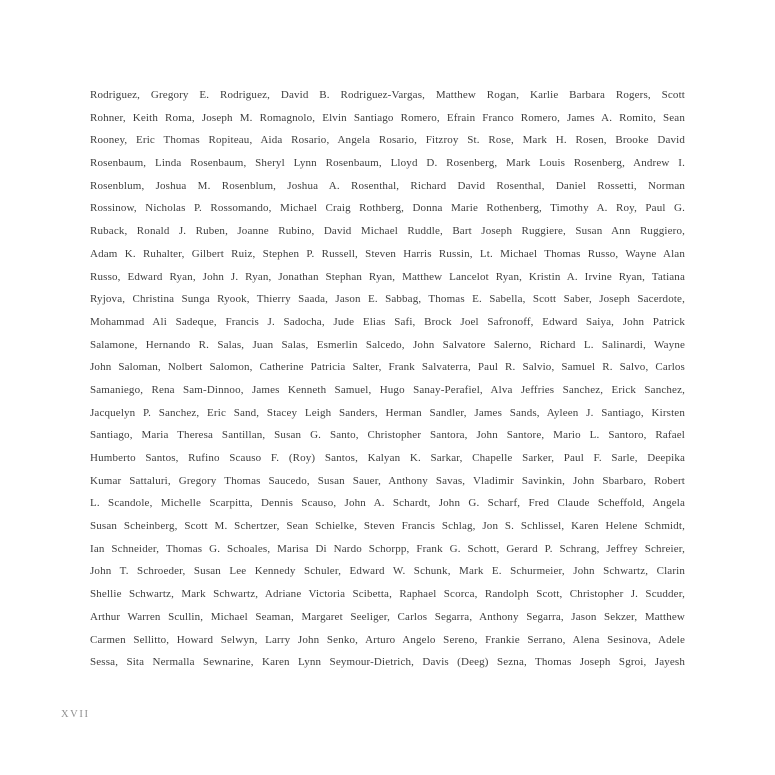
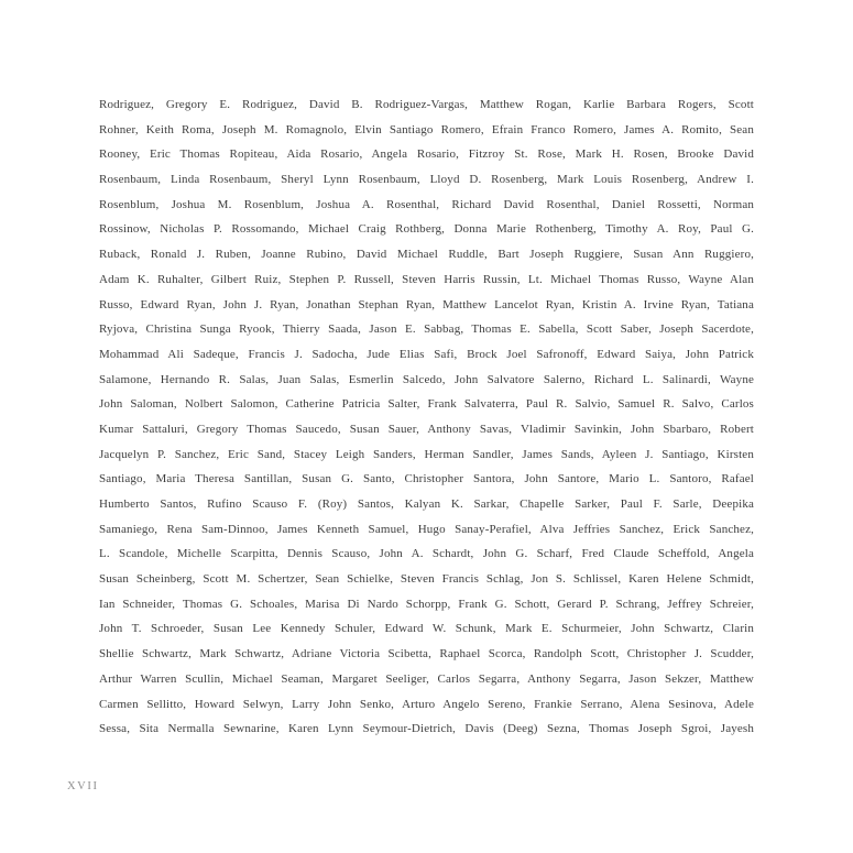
  Rodriguez, Gregory E. Rodriguez, David B. Rodriguez-Vargas, Matthew Rogan, Karlie Barbara Rogers, Scott
  Rohner, Keith Roma, Joseph M. Romagnolo, Elvin Santiago Romero, Efrain Franco Romero, James A. Romito, Sean
  Rooney, Eric Thomas Ropiteau, Aida Rosario, Angela Rosario, Fitzroy St. Rose, Mark H. Rosen, Brooke David
  Rosenbaum, Linda Rosenbaum, Sheryl Lynn Rosenbaum, Lloyd D. Rosenberg, Mark Louis Rosenberg, Andrew I.
  Rosenblum, Joshua M. Rosenblum, Joshua A. Rosenthal, Richard David Rosenthal, Daniel Rossetti, Norman
  Rossinow, Nicholas P. Rossomando, Michael Craig Rothberg, Donna Marie Rothenberg, Timothy A. Roy, Paul G.
  Ruback, Ronald J. Ruben, Joanne Rubino, David Michael Ruddle, Bart Joseph Ruggiere, Susan Ann Ruggiero,
  Adam K. Ruhalter, Gilbert Ruiz, Stephen P. Russell, Steven Harris Russin, Lt. Michael Thomas Russo, Wayne Alan
  Russo, Edward Ryan, John J. Ryan, Jonathan Stephan Ryan, Matthew Lancelot Ryan, Kristin A. Irvine Ryan, Tatiana
  Ryjova, Christina Sunga Ryook, Thierry Saada, Jason E. Sabbag, Thomas E. Sabella, Scott Saber, Joseph Sacerdote,
  Mohammad Ali Sadeque, Francis J. Sadocha, Jude Elias Safi, Brock Joel Safronoff, Edward Saiya, John Patrick
  Salamone, Hernando R. Salas, Juan Salas, Esmerlin Salcedo, John Salvatore Salerno, Richard L. Salinardi, Wayne
  John Saloman, Nolbert Salomon, Catherine Patricia Salter, Frank Salvaterra, Paul R. Salvio, Samuel R. Salvo, Carlos
- Samaniego, Rena Sam-Dinnoo, James Kenneth Samuel, Hugo Sanay-Perafiel, Alva Jeffries Sanchez, Erick Sanchez,
+ Kumar Sattaluri, Gregory Thomas Saucedo, Susan Sauer, Anthony Savas, Vladimir Savinkin, John Sbarbaro, Robert
  Jacquelyn P. Sanchez, Eric Sand, Stacey Leigh Sanders, Herman Sandler, James Sands, Ayleen J. Santiago, Kirsten
  Santiago, Maria Theresa Santillan, Susan G. Santo, Christopher Santora, John Santore, Mario L. Santoro, Rafael
  Humberto Santos, Rufino Scauso F. (Roy) Santos, Kalyan K. Sarkar, Chapelle Sarker, Paul F. Sarle, Deepika
- Kumar Sattaluri, Gregory Thomas Saucedo, Susan Sauer, Anthony Savas, Vladimir Savinkin, John Sbarbaro, Robert
+ Samaniego, Rena Sam-Dinnoo, James Kenneth Samuel, Hugo Sanay-Perafiel, Alva Jeffries Sanchez, Erick Sanchez,
  L. Scandole, Michelle Scarpitta, Dennis Scauso, John A. Schardt, John G. Scharf, Fred Claude Scheffold, Angela
  Susan Scheinberg, Scott M. Schertzer, Sean Schielke, Steven Francis Schlag, Jon S. Schlissel, Karen Helene Schmidt,
  Ian Schneider, Thomas G. Schoales, Marisa Di Nardo Schorpp, Frank G. Schott, Gerard P. Schrang, Jeffrey Schreier,
  John T. Schroeder, Susan Lee Kennedy Schuler, Edward W. Schunk, Mark E. Schurmeier, John Schwartz, Clarin
  Shellie Schwartz, Mark Schwartz, Adriane Victoria Scibetta, Raphael Scorca, Randolph Scott, Christopher J. Scudder,
  Arthur Warren Scullin, Michael Seaman, Margaret Seeliger, Carlos Segarra, Anthony Segarra, Jason Sekzer, Matthew
  Carmen Sellitto, Howard Selwyn, Larry John Senko, Arturo Angelo Sereno, Frankie Serrano, Alena Sesinova, Adele
  Sessa, Sita Nermalla Sewnarine, Karen Lynn Seymour-Dietrich, Davis (Deeg) Sezna, Thomas Joseph Sgroi, Jayesh
  XVII
